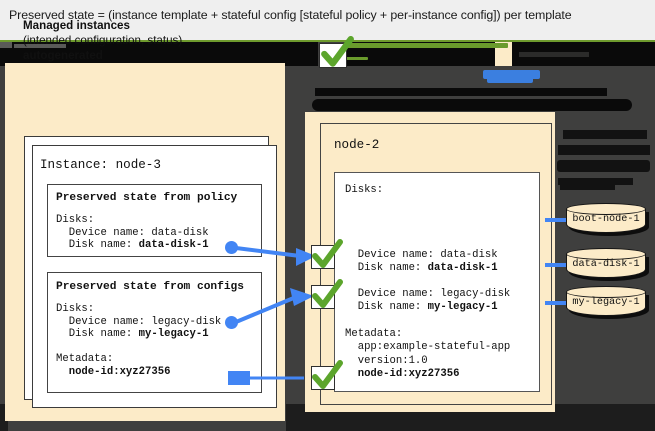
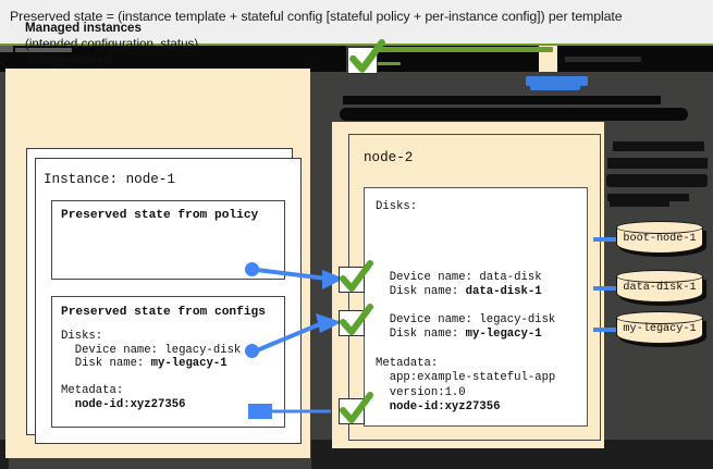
  Preserved state = (instance template + stateful config [stateful policy + per-instance config]) per template
  Managed instances
  (intended configuration, status)
- Instance: node-3
+ Instance: node-1
  Preserved state from policy
- Disks: Device name: data-disk Disk name: data-disk-1
  Preserved state from configs
  Disks: Device name: legacy-disk Disk name: my-legacy-1 Metadata: node-id:xyz27356
  node-2
  Disks:
  Device name: data-disk Disk name: data-disk-1
  Device name: legacy-disk Disk name: my-legacy-1
  Metadata: app:example-stateful-app version:1.0 node-id:xyz27356
  boot-node-1
  data-disk-1
  my-legacy-1
